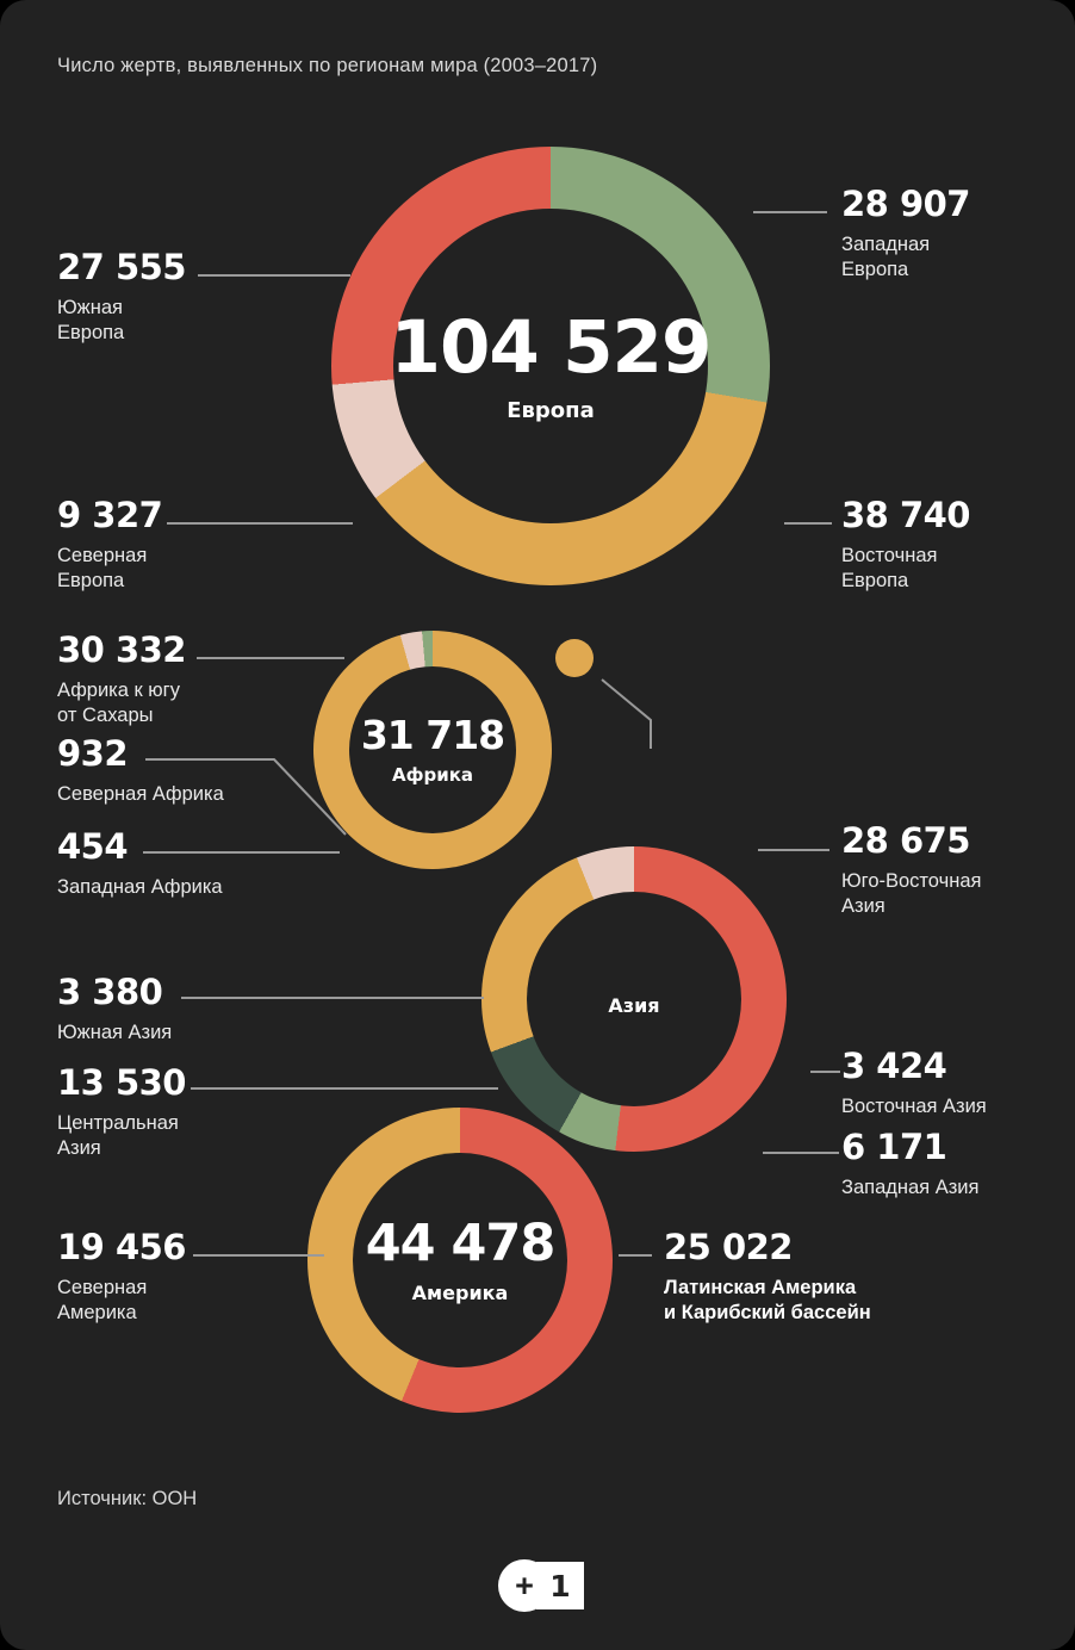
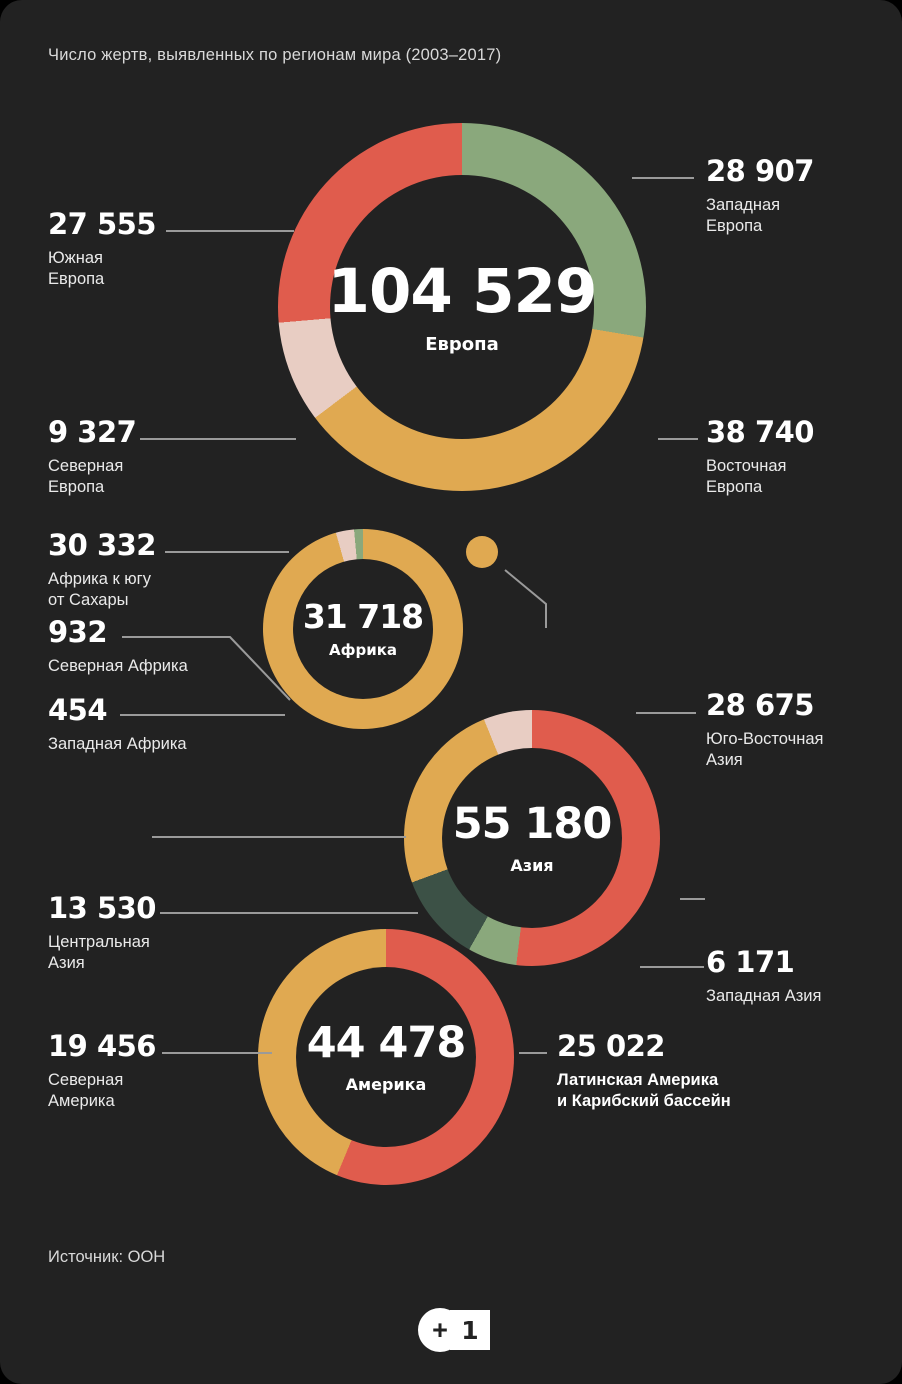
  Число жертв, выявленных по регионам мира (2003–2017)
  104 529
  Европа
  27 555
  Южная
  Европа
  28 907
  Западная
  Европа
  9 327
  Северная
  Европа
  38 740
  Восточная
  Европа
  31 718
  Африка
  30 332
  Африка к югу
  от Сахары
  932
  Северная Африка
  454
  Западная Африка
+ 55 180
  Азия
  28 675
  Юго-Восточная
  Азия
- 3 424
- Восточная Азия
  6 171
  Западная Азия
- 3 380
- Южная Азия
  13 530
  Центральная
  Азия
  44 478
  Америка
  19 456
  Северная
  Америка
  25 022
  Латинская Америка
  и Карибский бассейн
  Источник: ООН
  +
  1
